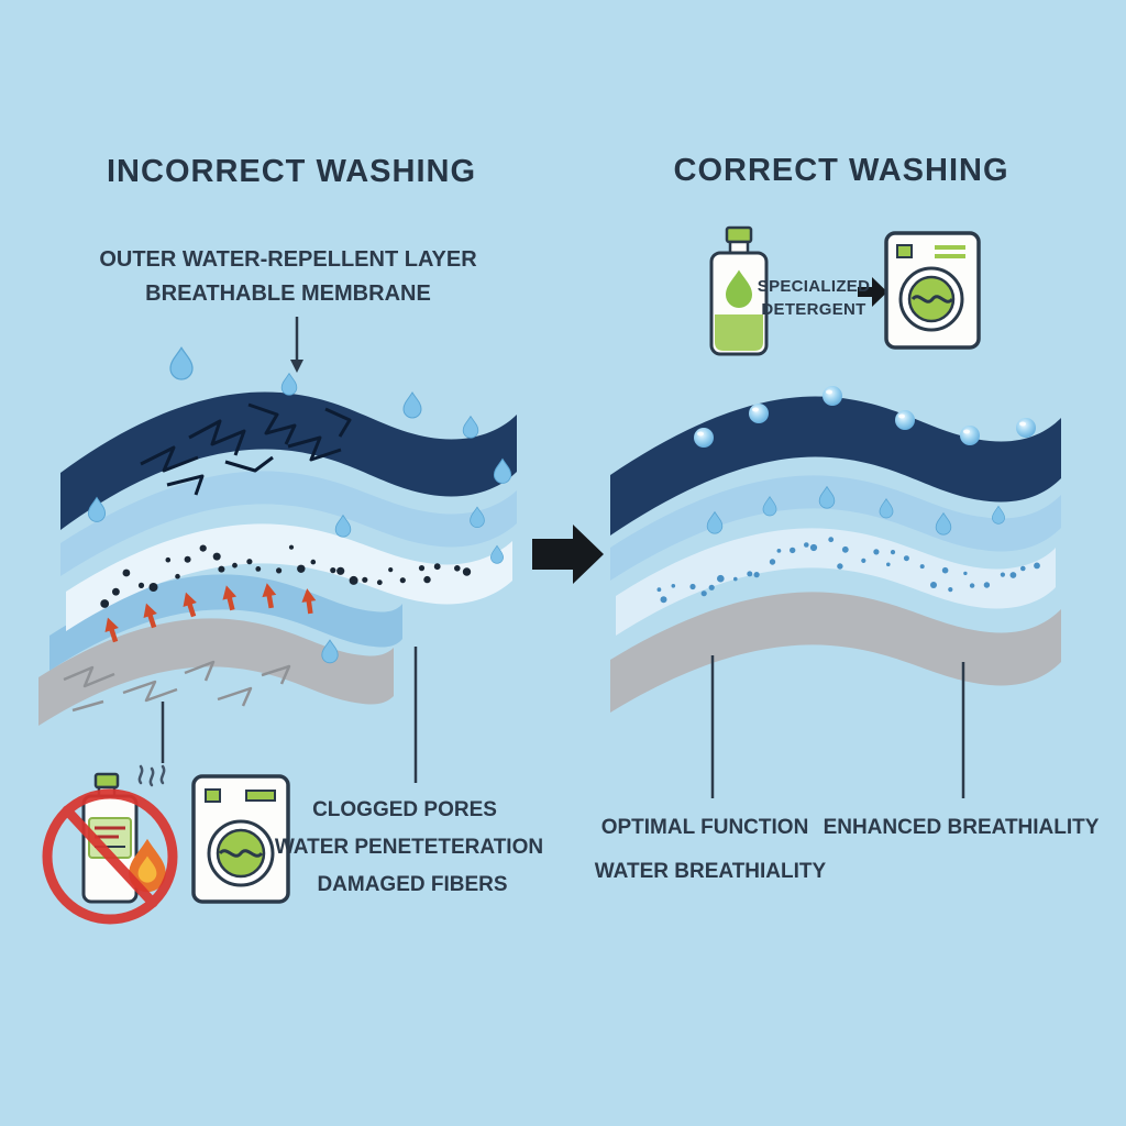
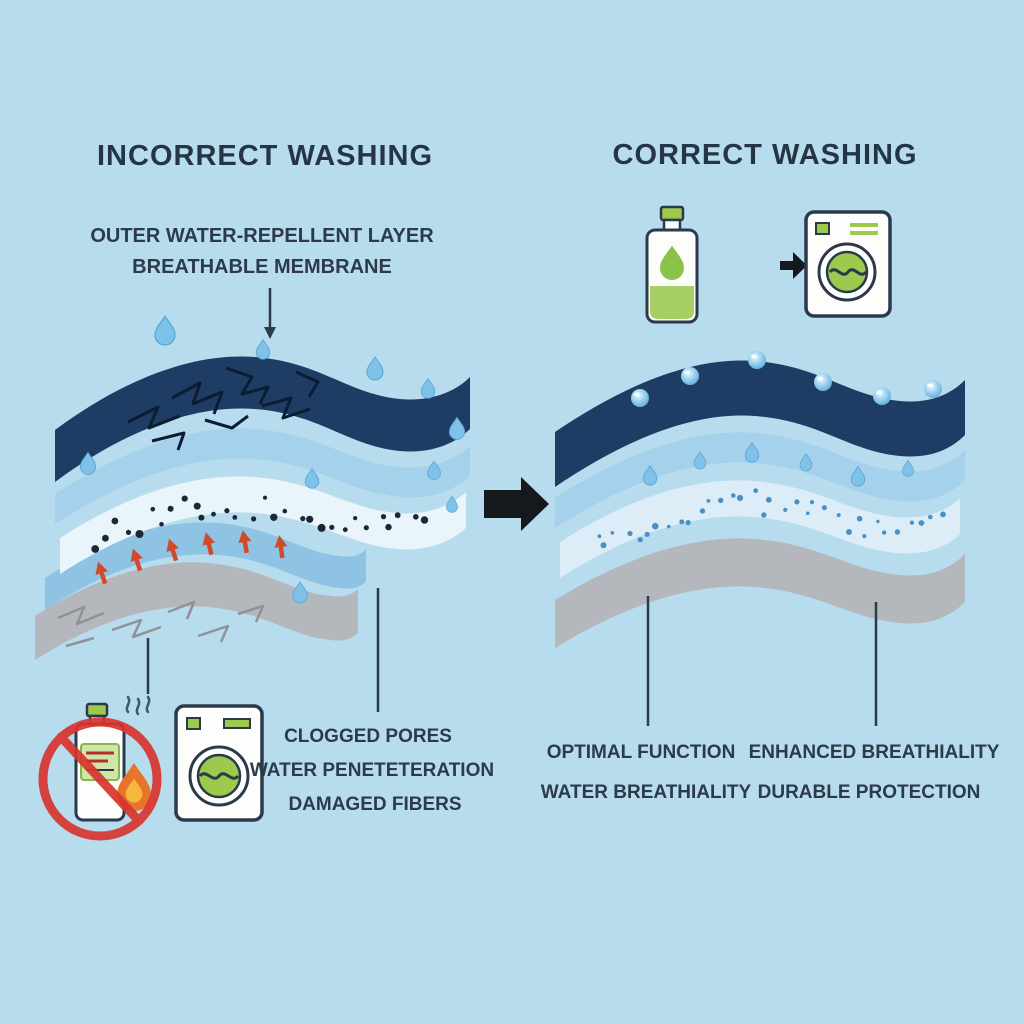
  INCORRECT WASHING
  CORRECT WASHING
  OUTER WATER-REPELLENT LAYER
  BREATHABLE MEMBRANE
- SPECIALIZED
- DETERGENT
  CLOGGED PORES
  WATER PENETETERATION
  DAMAGED FIBERS
  OPTIMAL FUNCTION
  WATER BREATHIALITY
  ENHANCED BREATHIALITY
+ DURABLE PROTECTION
